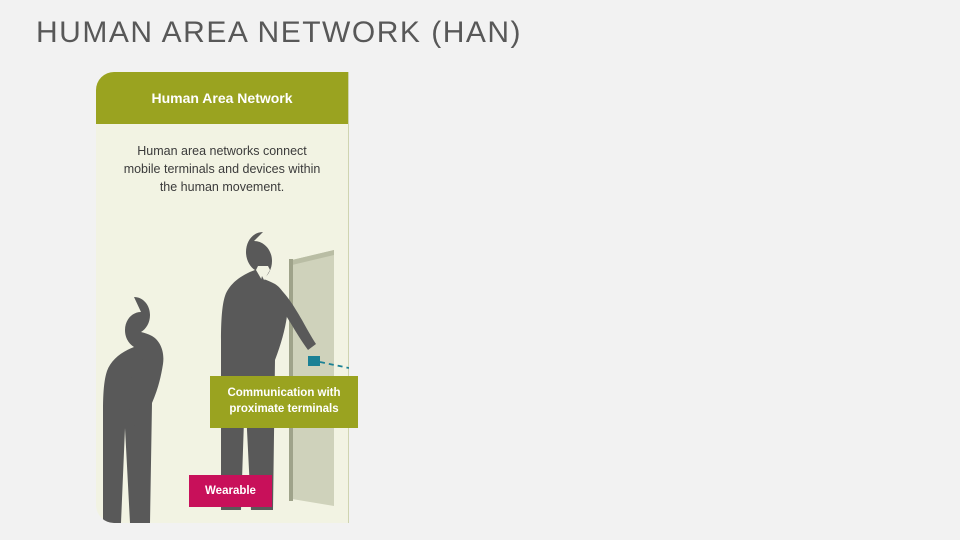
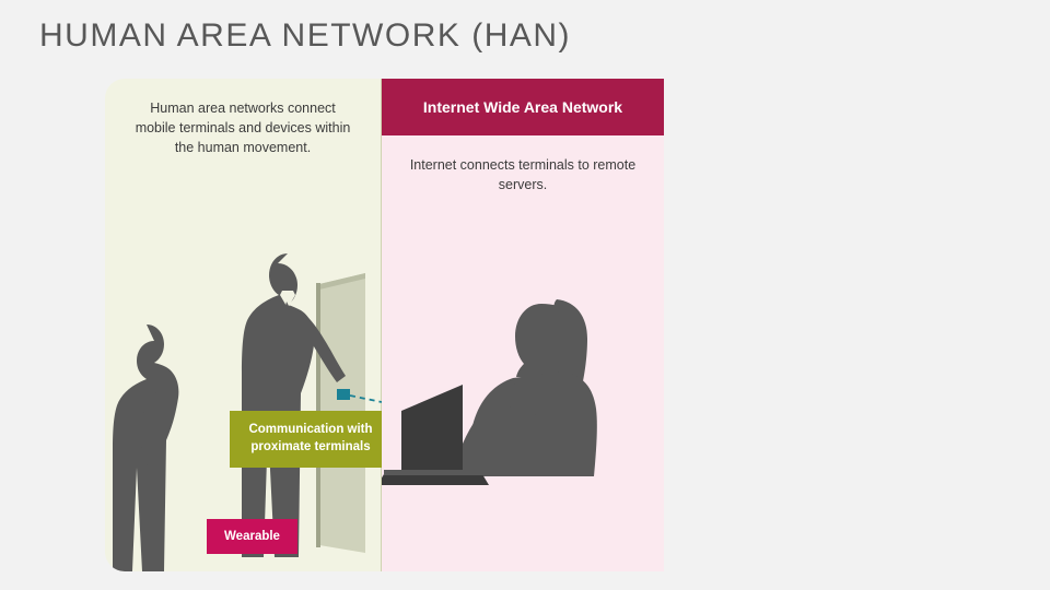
  HUMAN AREA NETWORK (HAN)
- Human Area Network
  Human area networks connect mobile terminals and devices within the human movement.
  Communication with proximate terminals
  Wearable
+ Internet Wide Area Network
+ Internet connects terminals to remote servers.
